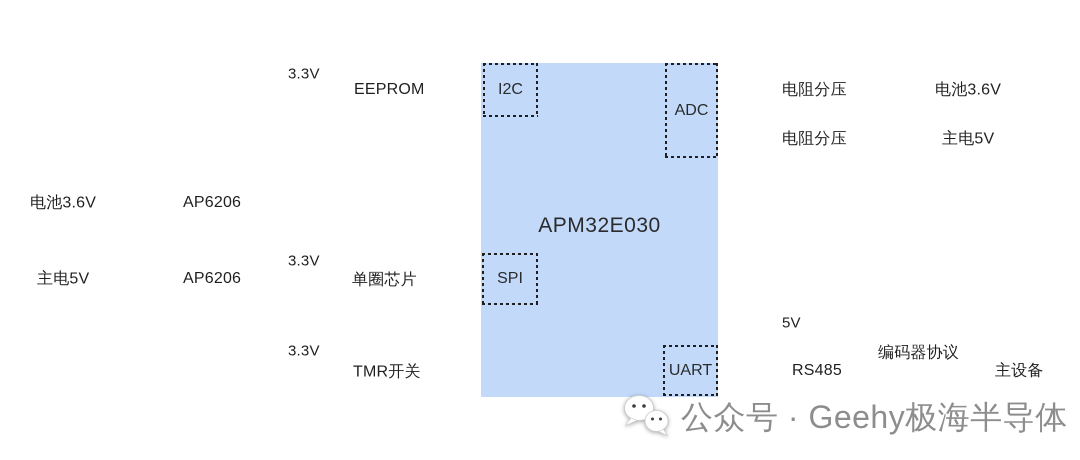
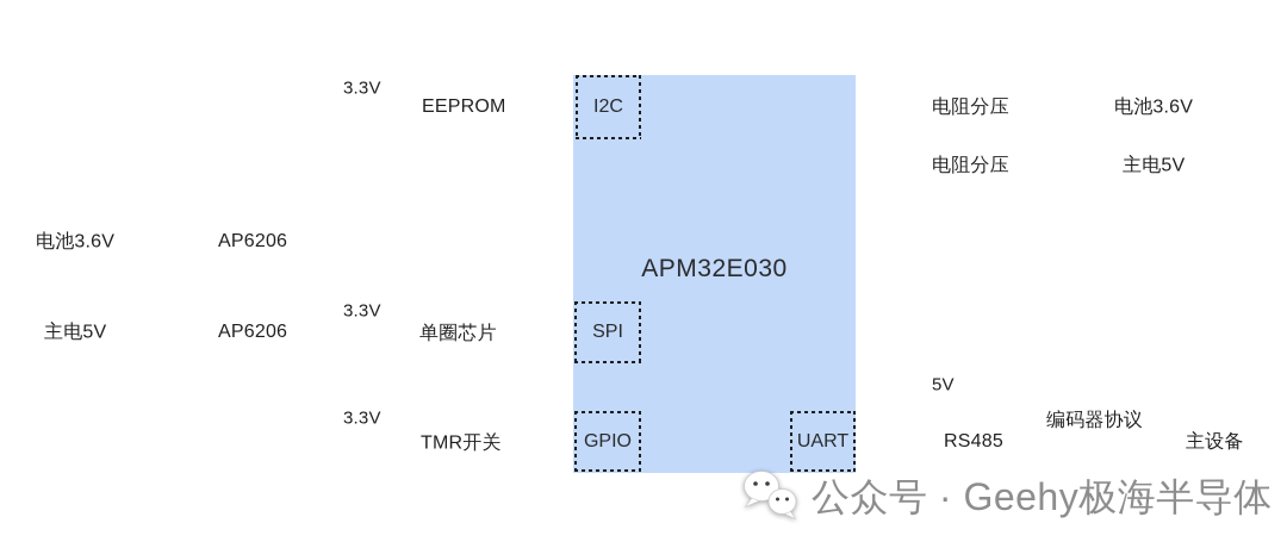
  电池3.6V
  主电5V
  AP6206
  AP6206
  3.3V
  EEPROM
  3.3V
  单圈芯片
  3.3V
  TMR开关
  APM32E030
  I2C
- ADC
  SPI
+ GPIO
  UART
  电阻分压
  电池3.6V
  电阻分压
  主电5V
  5V
  编码器协议
  RS485
  主设备
  公众号 · Geehy极海半导体
